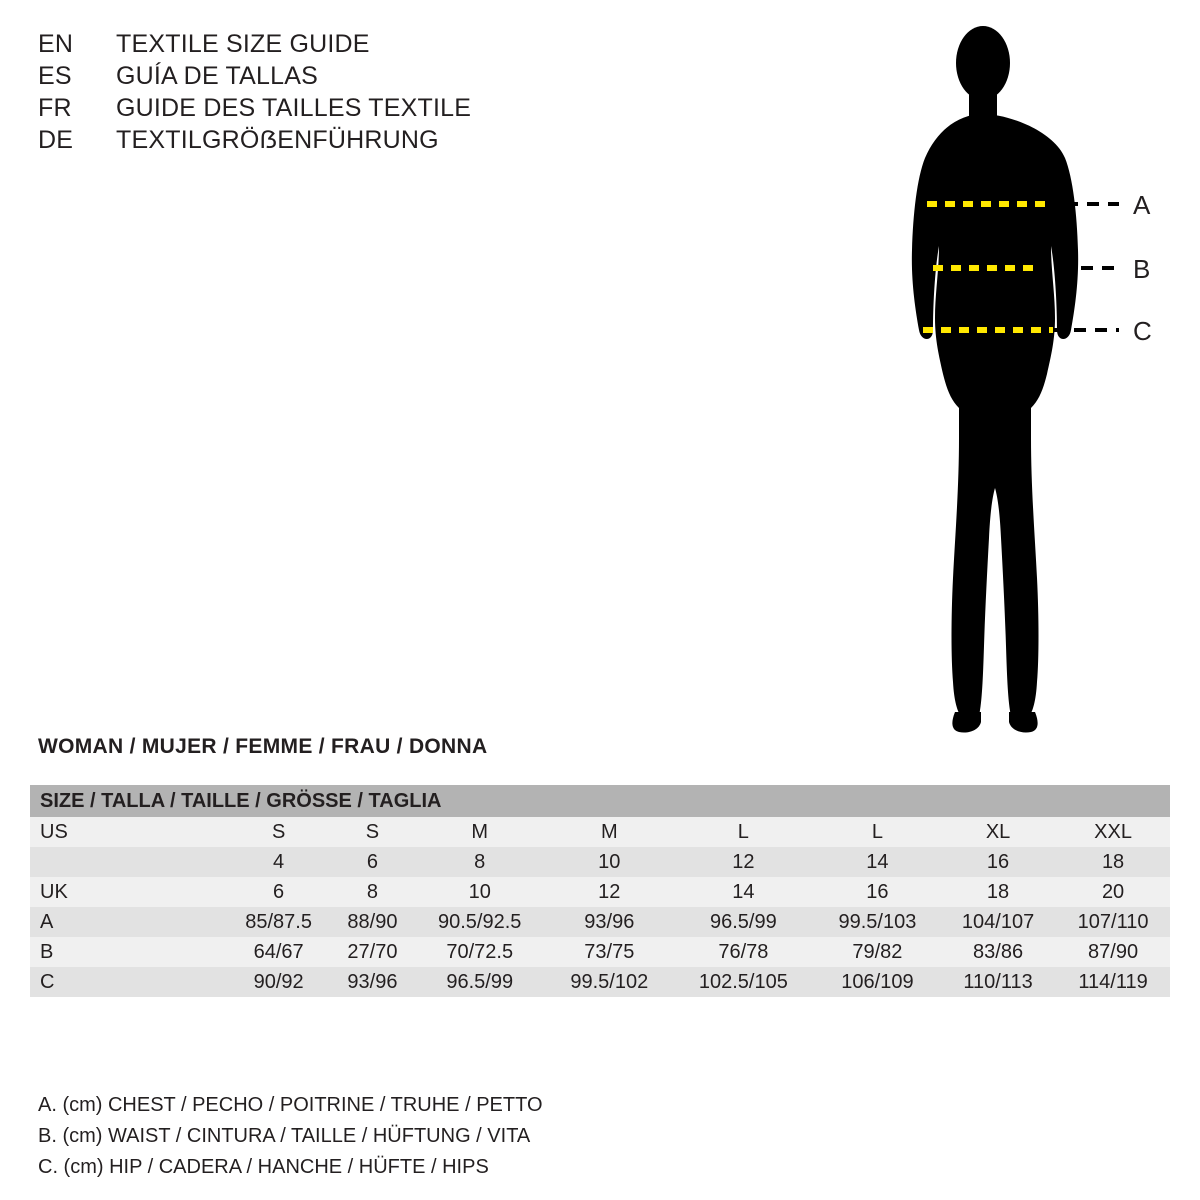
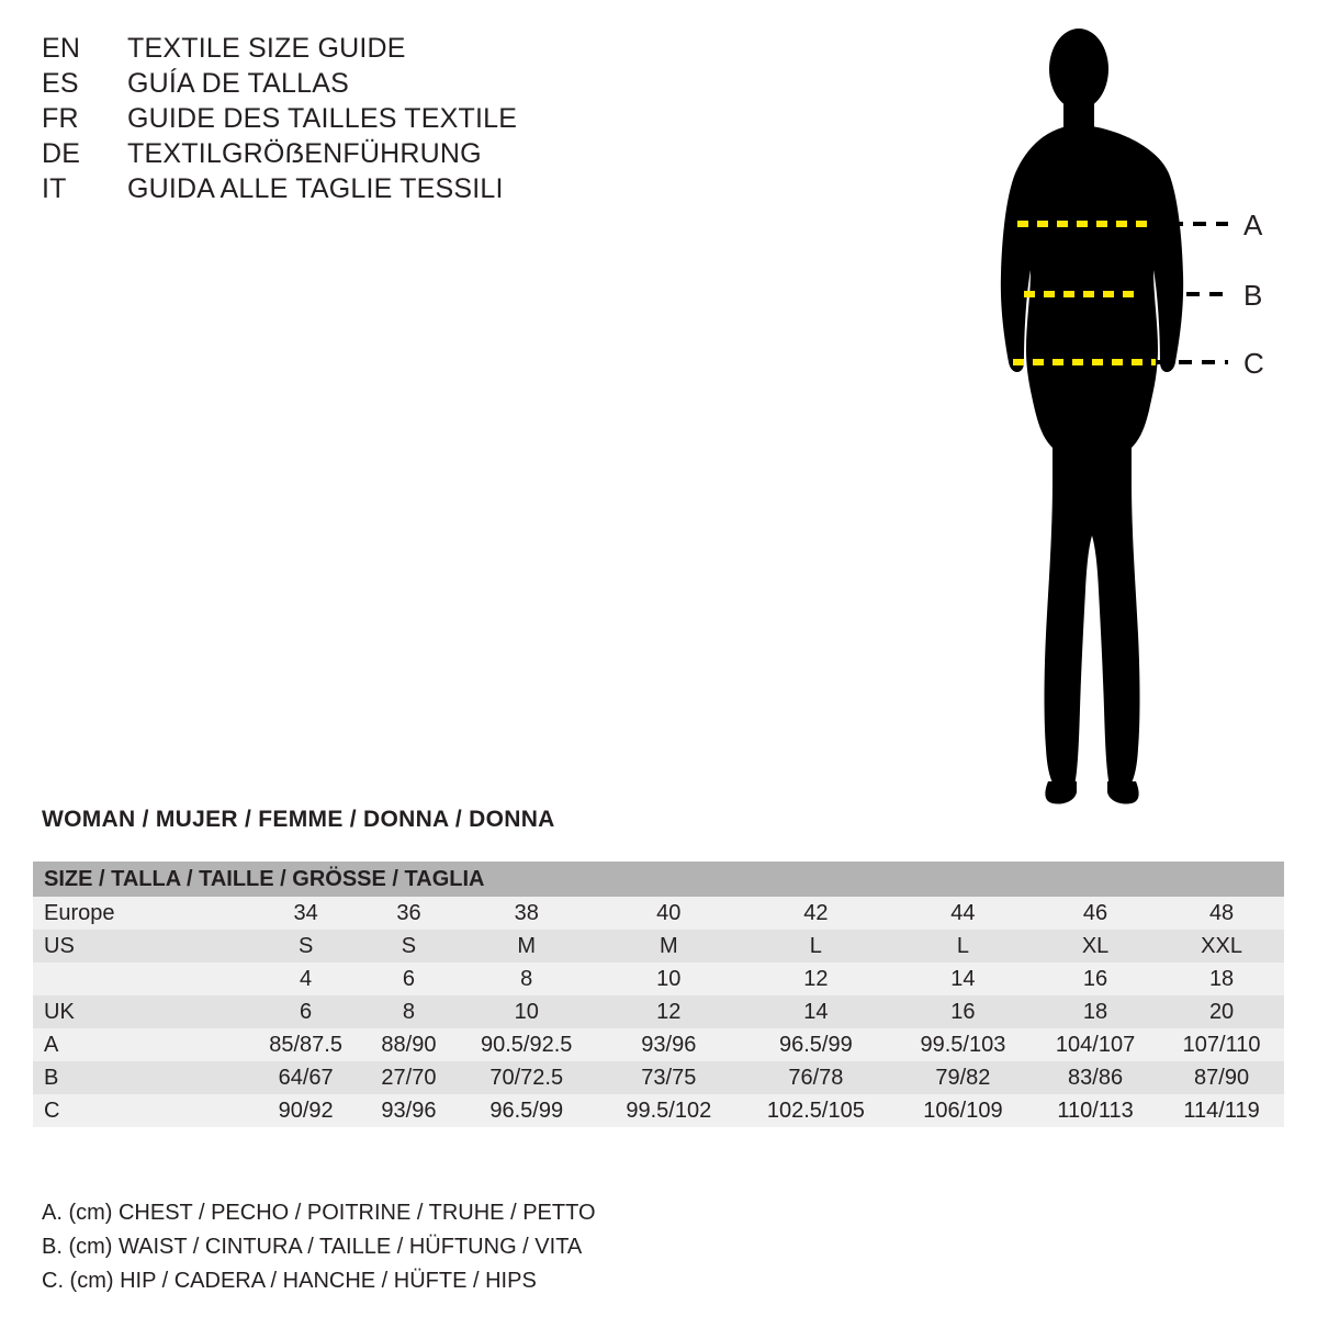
  EN
  TEXTILE SIZE GUIDE
  ES
  GUÍA DE TALLAS
  FR
  GUIDE DES TAILLES TEXTILE
  DE
  TEXTILGRÖẞENFÜHRUNG
+ IT
+ GUIDA ALLE TAGLIE TESSILI
  A
  B
  C
- WOMAN / MUJER / FEMME / FRAU / DONNA
+ WOMAN / MUJER / FEMME / DONNA / DONNA
  SIZE / TALLA / TAILLE / GRÖSSE / TAGLIA
+ Europe	34	36	38	40	42	44	46	48
  US	S	S	M	M	L	L	XL	XXL
  	4	6	8	10	12	14	16	18
  UK	6	8	10	12	14	16	18	20
  A	85/87.5	88/90	90.5/92.5	93/96	96.5/99	99.5/103	104/107	107/110
  B	64/67	27/70	70/72.5	73/75	76/78	79/82	83/86	87/90
  C	90/92	93/96	96.5/99	99.5/102	102.5/105	106/109	110/113	114/119
  A. (cm) CHEST / PECHO / POITRINE / TRUHE / PETTO
  B. (cm) WAIST / CINTURA / TAILLE / HÜFTUNG / VITA
  C. (cm) HIP / CADERA / HANCHE / HÜFTE / HIPS
